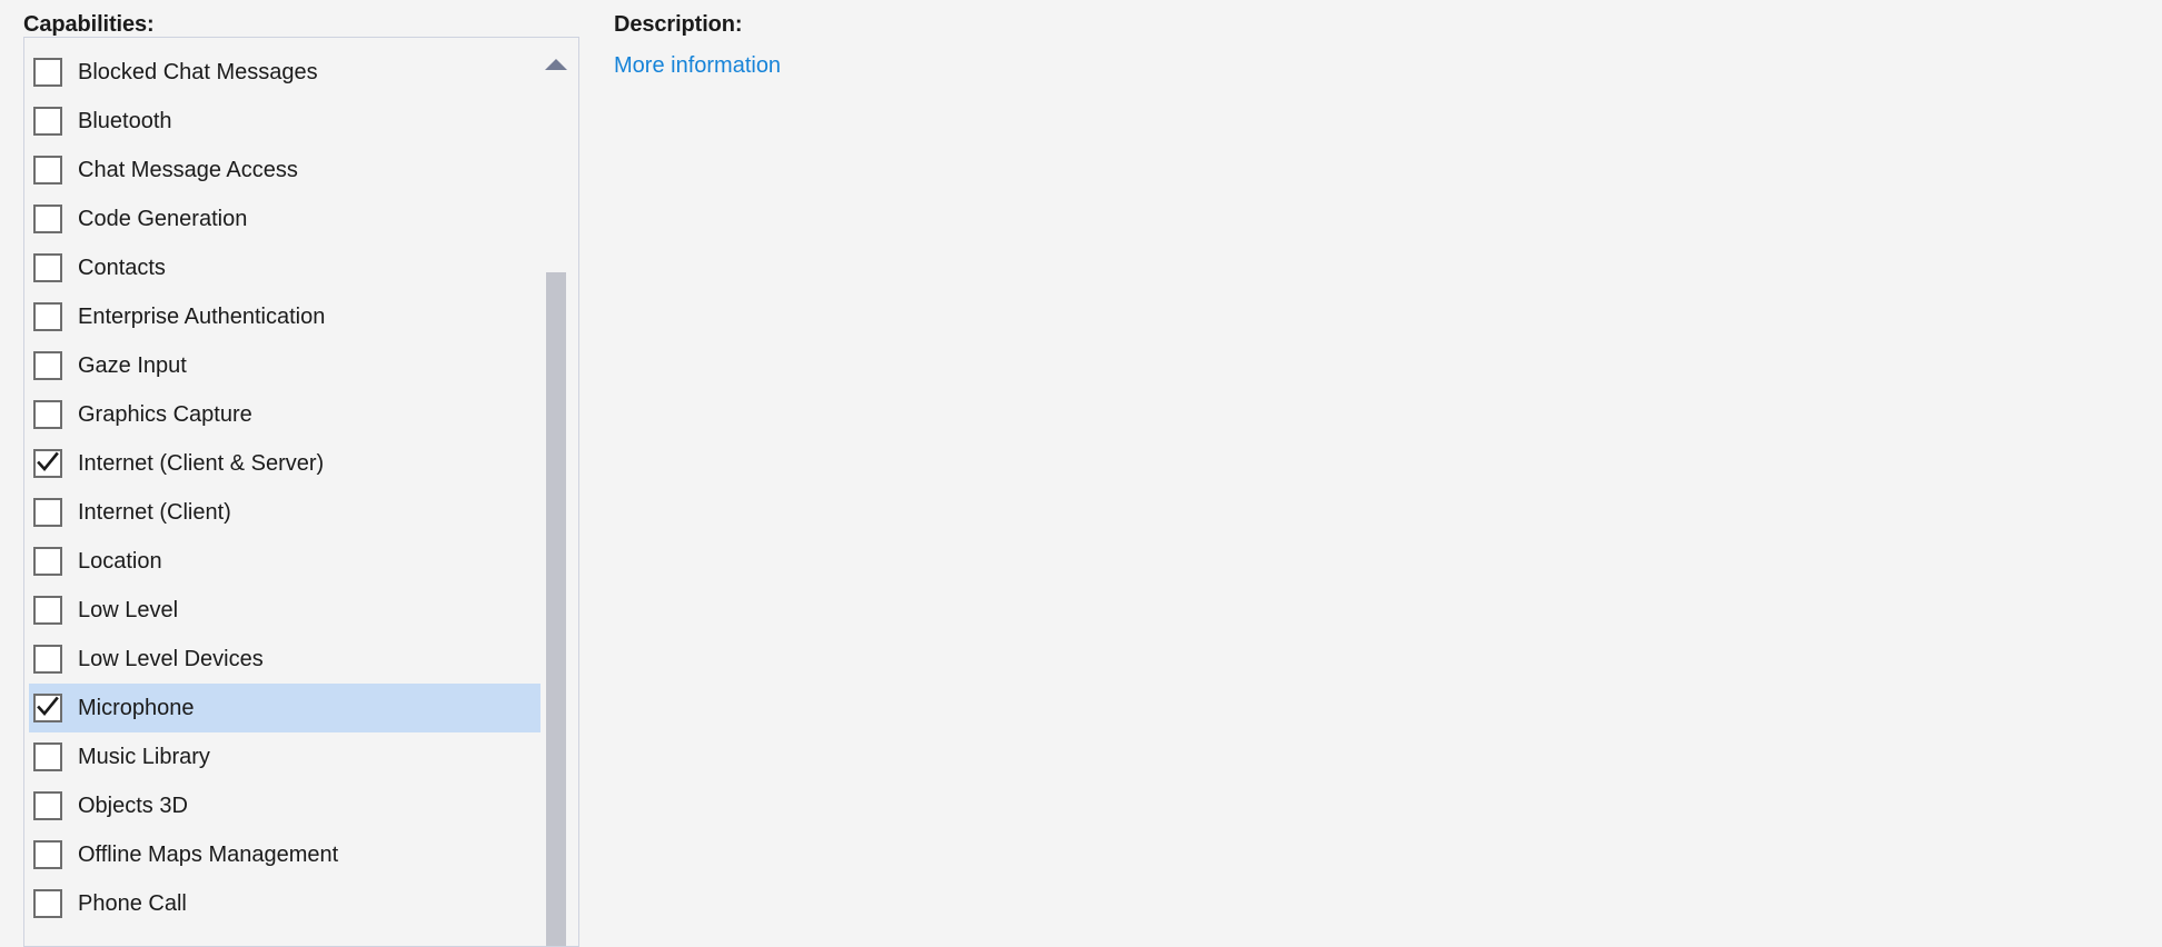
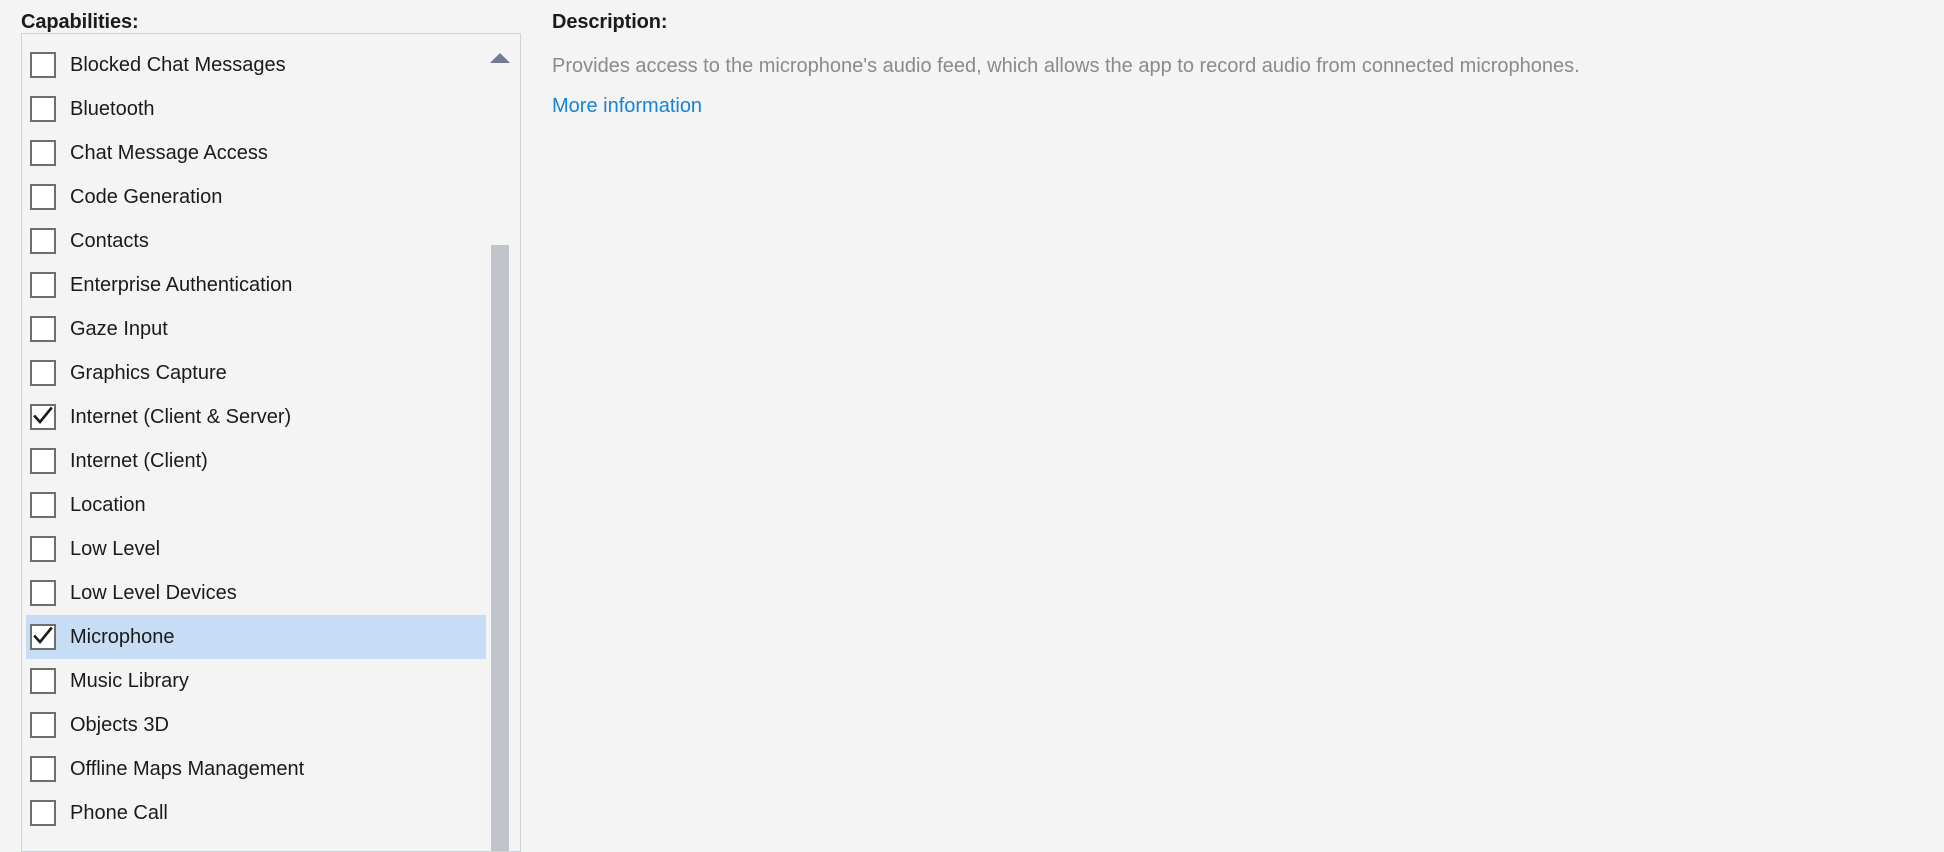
  Capabilities:
  Blocked Chat Messages
  Bluetooth
  Chat Message Access
  Code Generation
  Contacts
  Enterprise Authentication
  Gaze Input
  Graphics Capture
  Internet (Client & Server)
  Internet (Client)
  Location
  Low Level
  Low Level Devices
  Microphone
  Music Library
  Objects 3D
  Offline Maps Management
  Phone Call
  Description:
+ Provides access to the microphone's audio feed, which allows the app to record audio from connected microphones.
  More information
